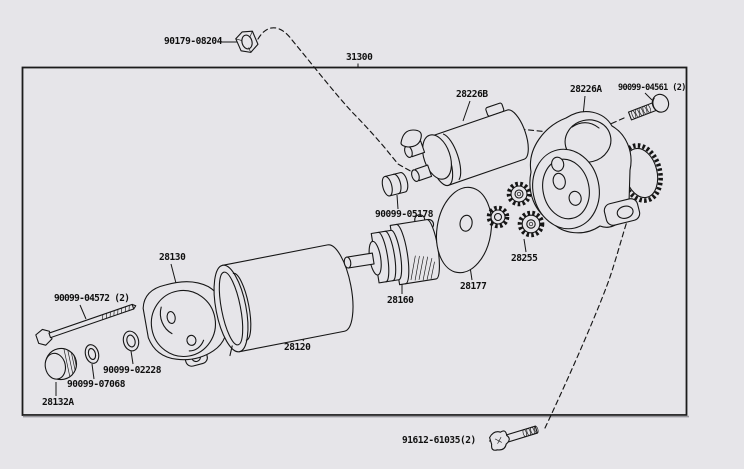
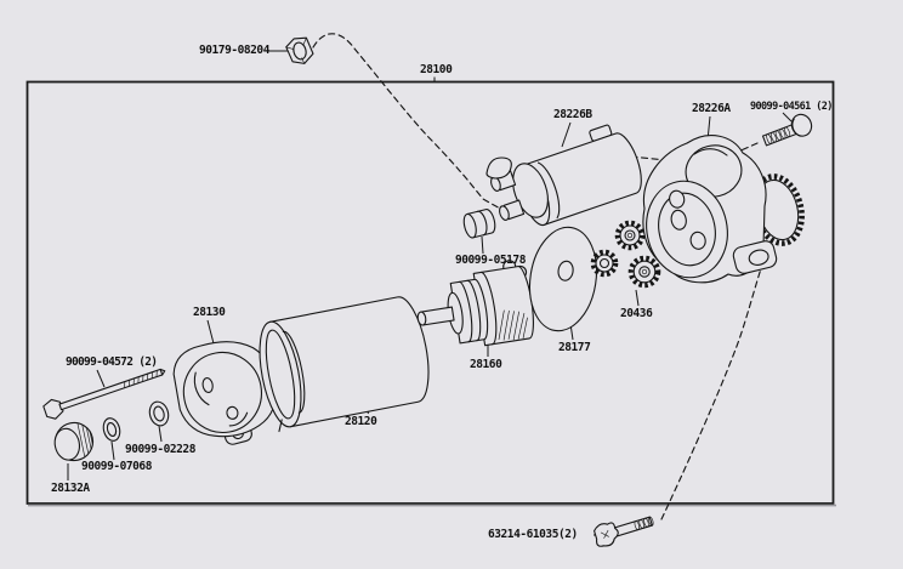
  90179-08204
- 31300
+ 28100
  28226B
  28226A
  90099-04561 (2)
  90099-05178
  28130
  90099-04572 (2)
  28120
  28160
  28177
- 28255
+ 20436
  90099-02228
  90099-07068
  28132A
- 91612-61035(2)
+ 63214-61035(2)
